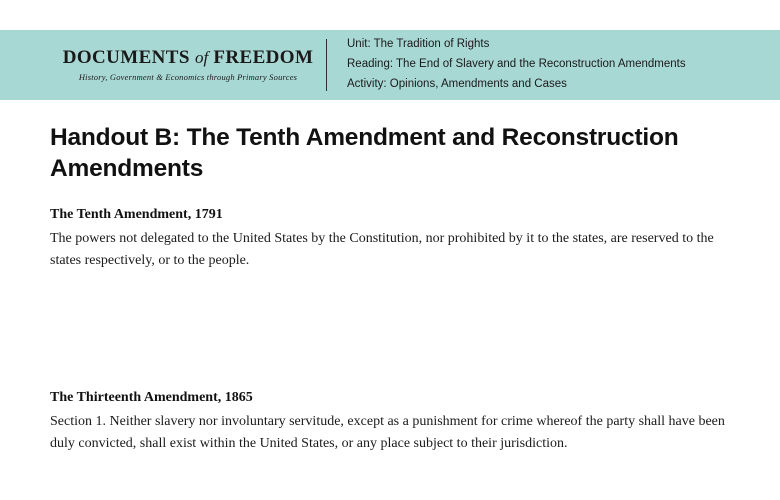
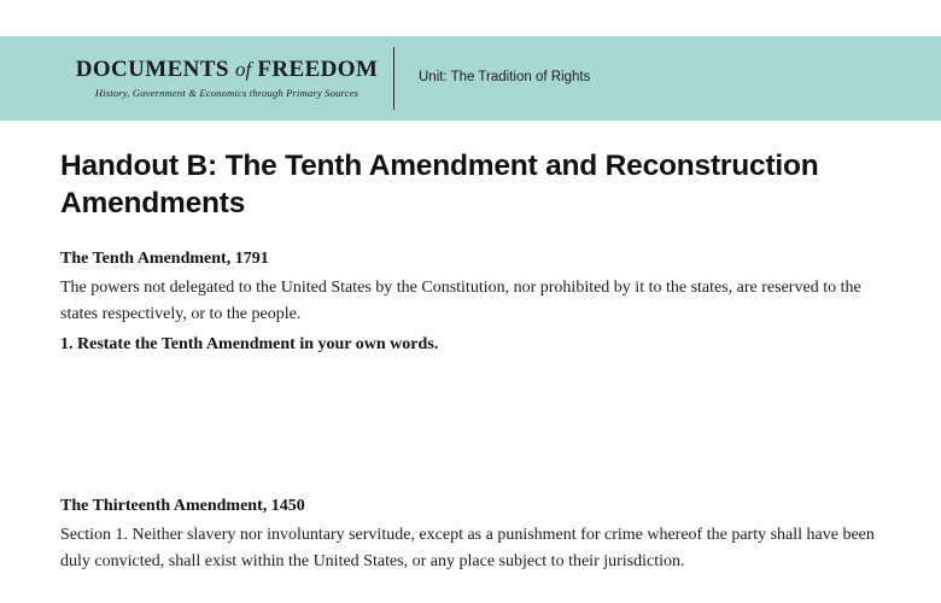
  DOCUMENTS of FREEDOM
  History, Government & Economics through Primary Sources
  Unit: The Tradition of Rights
- Reading: The End of Slavery and the Reconstruction Amendments
- Activity: Opinions, Amendments and Cases
  Handout B: The Tenth Amendment and Reconstruction Amendments
  The Tenth Amendment, 1791
  The powers not delegated to the United States by the Constitution, nor prohibited by it to the states, are reserved to the states respectively, or to the people.
+ 1. Restate the Tenth Amendment in your own words.
- The Thirteenth Amendment, 1865
+ The Thirteenth Amendment, 1450
  Section 1. Neither slavery nor involuntary servitude, except as a punishment for crime whereof the party shall have been duly convicted, shall exist within the United States, or any place subject to their jurisdiction.
